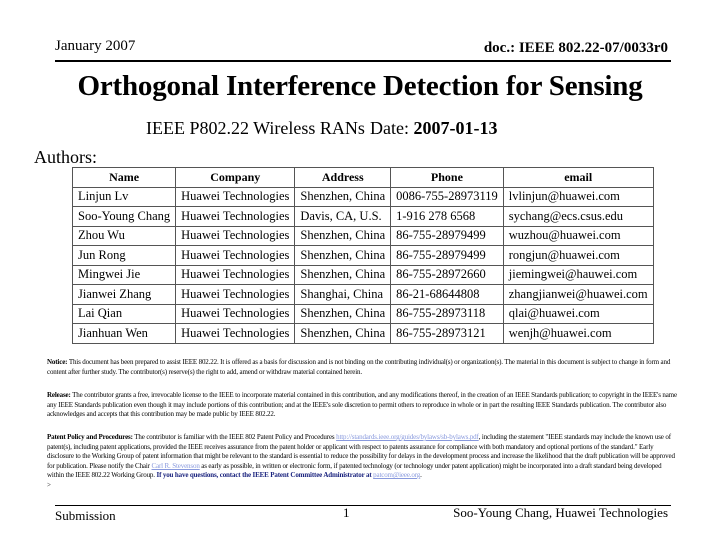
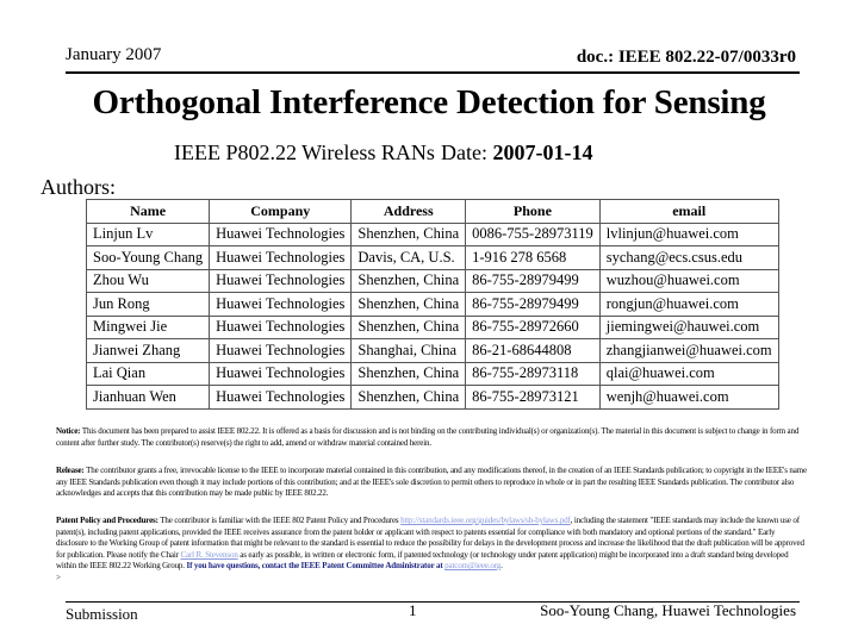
  January 2007
  doc.: IEEE 802.22-07/0033r0
  Orthogonal Interference Detection for Sensing
  IEEE P802.22 Wireless RANs
- Date: 2007-01-13
+ Date: 2007-01-14
  Authors:
  Name	Company	Address	Phone	email
  Linjun Lv	Huawei Technologies	Shenzhen, China	0086-755-28973119	lvlinjun@huawei.com
  Soo-Young Chang	Huawei Technologies	Davis, CA, U.S.	1-916 278 6568	sychang@ecs.csus.edu
  Zhou Wu	Huawei Technologies	Shenzhen, China	86-755-28979499	wuzhou@huawei.com
  Jun Rong	Huawei Technologies	Shenzhen, China	86-755-28979499	rongjun@huawei.com
  Mingwei Jie	Huawei Technologies	Shenzhen, China	86-755-28972660	jiemingwei@hauwei.com
  Jianwei Zhang	Huawei Technologies	Shanghai, China	86-21-68644808	zhangjianwei@huawei.com
  Lai Qian	Huawei Technologies	Shenzhen, China	86-755-28973118	qlai@huawei.com
  Jianhuan Wen	Huawei Technologies	Shenzhen, China	86-755-28973121	wenjh@huawei.com
  Notice: This document has been prepared to assist IEEE 802.22. It is offered as a basis for discussion and is not binding on the contributing individual(s) or organization(s). The material in this document is subject to change in form and content after further study. The contributor(s) reserve(s) the right to add, amend or withdraw material contained herein.
  Release: The contributor grants a free, irrevocable license to the IEEE to incorporate material contained in this contribution, and any modifications thereof, in the creation of an IEEE Standards publication; to copyright in the IEEE's name any IEEE Standards publication even though it may include portions of this contribution; and at the IEEE's sole discretion to permit others to reproduce in whole or in part the resulting IEEE Standards publication. The contributor also acknowledges and accepts that this contribution may be made public by IEEE 802.22.
- Patent Policy and Procedures: The contributor is familiar with the IEEE 802 Patent Policy and Procedures http://standards.ieee.org/guides/bylaws/sb-bylaws.pdf, including the statement "IEEE standards may include the known use of patent(s), including patent applications, provided the IEEE receives assurance from the patent holder or applicant with respect to patents assurance for compliance with both mandatory and optional portions of the standard." Early disclosure to the Working Group of patent information that might be relevant to the standard is essential to reduce the possibility for delays in the development process and increase the likelihood that the draft publication will be approved for publication. Please notify the Chair Carl R. Stevenson as early as possible, in written or electronic form, if patented technology (or technology under patent application) might be incorporated into a draft standard being developed within the IEEE 802.22 Working Group. If you have questions, contact the IEEE Patent Committee Administrator at patcom@ieee.org.
+ Patent Policy and Procedures: The contributor is familiar with the IEEE 802 Patent Policy and Procedures http://standards.ieee.org/guides/bylaws/sb-bylaws.pdf, including the statement "IEEE standards may include the known use of patent(s), including patent applications, provided the IEEE receives assurance from the patent holder or applicant with respect to patents essential for compliance with both mandatory and optional portions of the standard." Early disclosure to the Working Group of patent information that might be relevant to the standard is essential to reduce the possibility for delays in the development process and increase the likelihood that the draft publication will be approved for publication. Please notify the Chair Carl R. Stevenson as early as possible, in written or electronic form, if patented technology (or technology under patent application) might be incorporated into a draft standard being developed within the IEEE 802.22 Working Group. If you have questions, contact the IEEE Patent Committee Administrator at patcom@ieee.org.
  >
  Submission
  1
  Soo-Young Chang, Huawei Technologies
